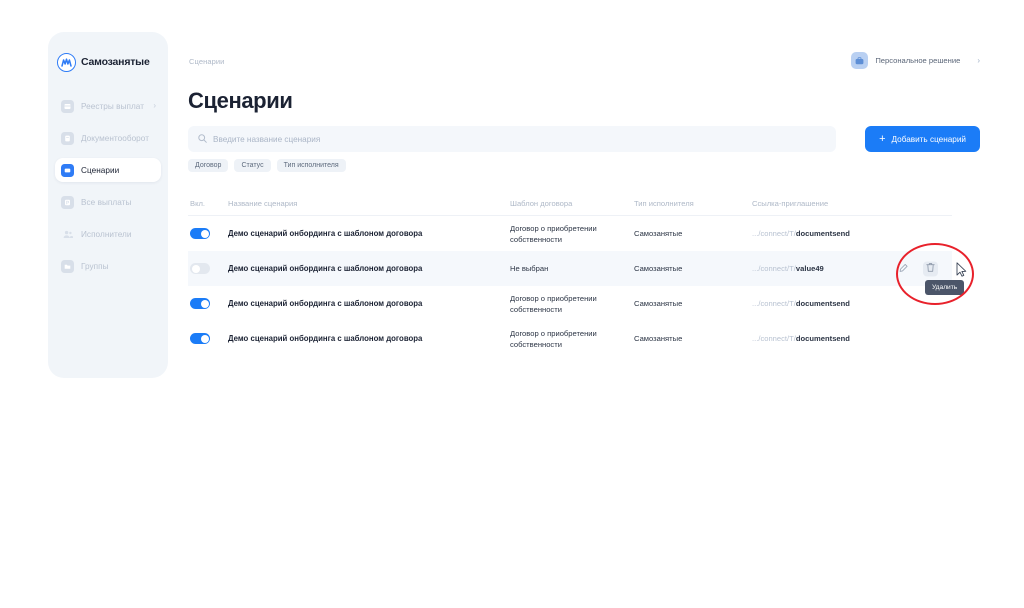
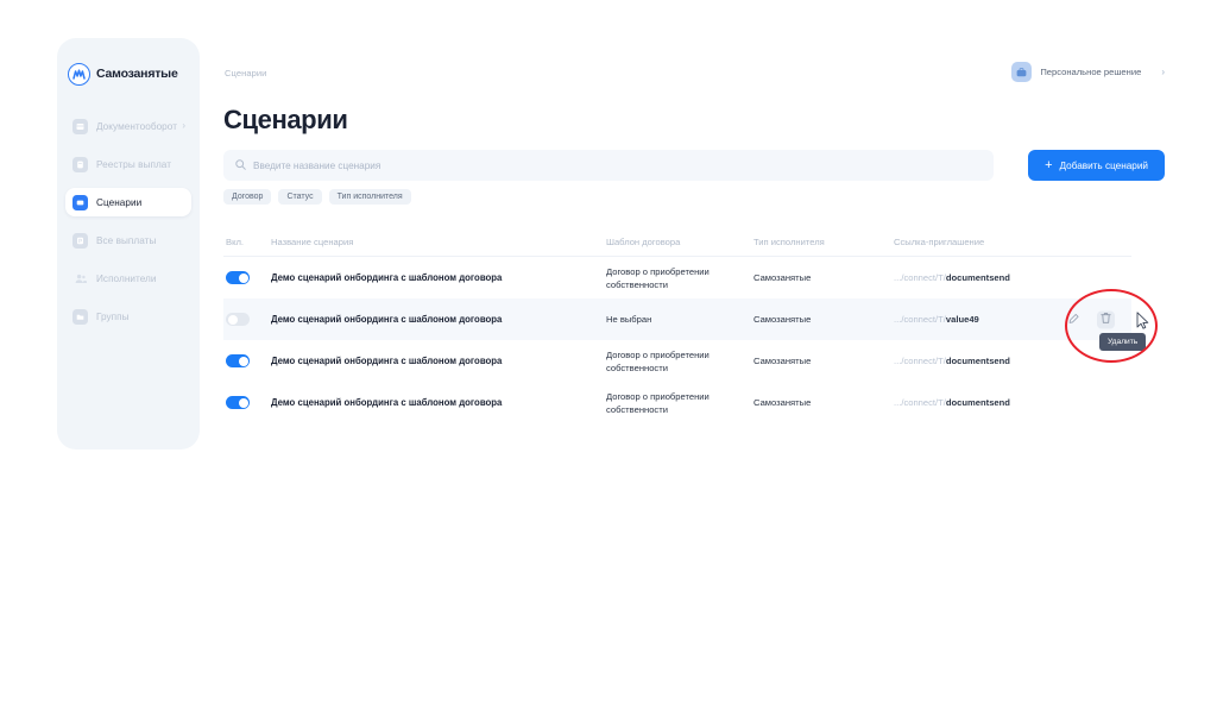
  Самозанятые
- Реестры выплат
+ Документооборот
  ›
- Документооборот
+ Реестры выплат
  Сценарии
  Все выплаты
  Исполнители
  Группы
  Сценарии
  Персональное решение
  ›
  Сценарии
  Введите название сценария
  +
  Добавить сценарий
  Вкл.
  Название сценария
  Шаблон договора
  Тип исполнителя
  Ссылка-приглашение
  Демо сценарий онбординга с шаблоном договора
  Договор о приобретении собственности
  Самозанятые
  .../connect/T/documentsend
  Демо сценарий онбординга с шаблоном договора
  Не выбран
  Самозанятые
  .../connect/T/value49
  Демо сценарий онбординга с шаблоном договора
  Договор о приобретении собственности
  Самозанятые
  .../connect/T/documentsend
  Демо сценарий онбординга с шаблоном договора
  Договор о приобретении собственности
  Самозанятые
  .../connect/T/documentsend
